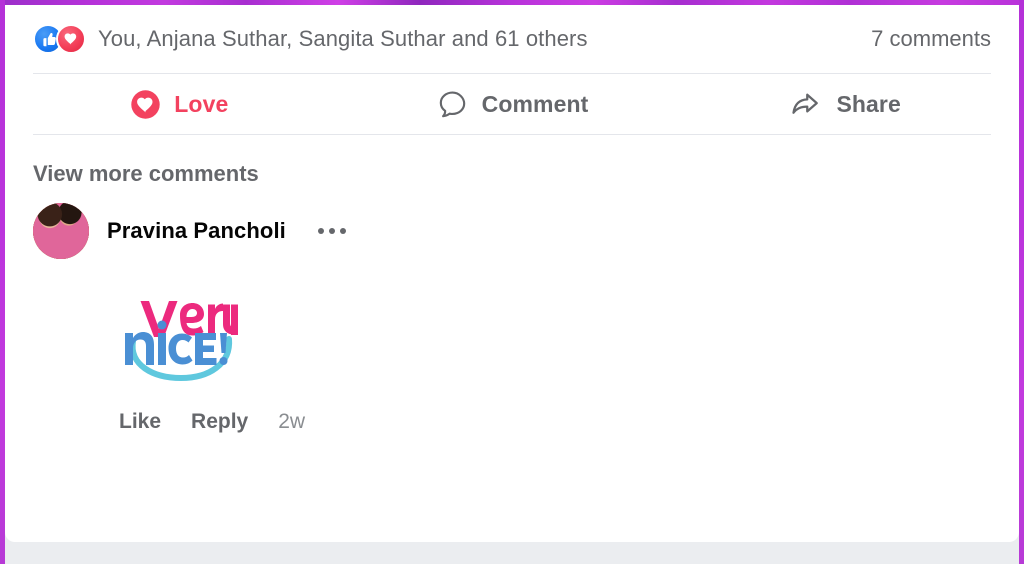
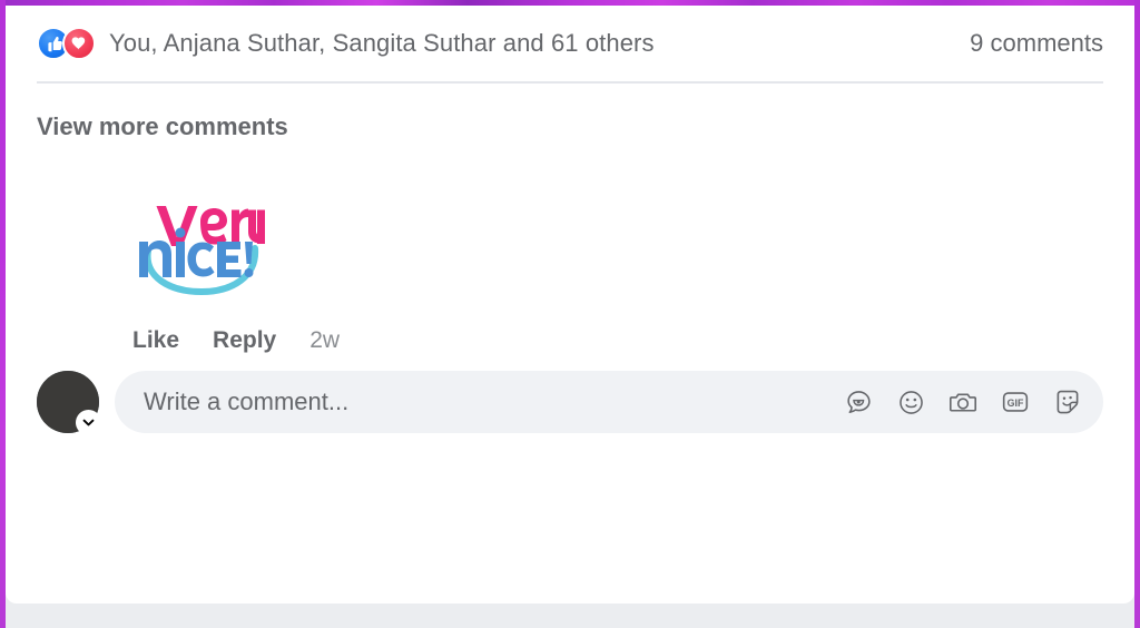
  You, Anjana Suthar, Sangita Suthar and 61 others
- 7 comments
+ 9 comments
- Love
- Comment
- Share
  View more comments
- Pravina Pancholi
  Like
  Reply
  2w
+ Write a comment...
+ GIF
